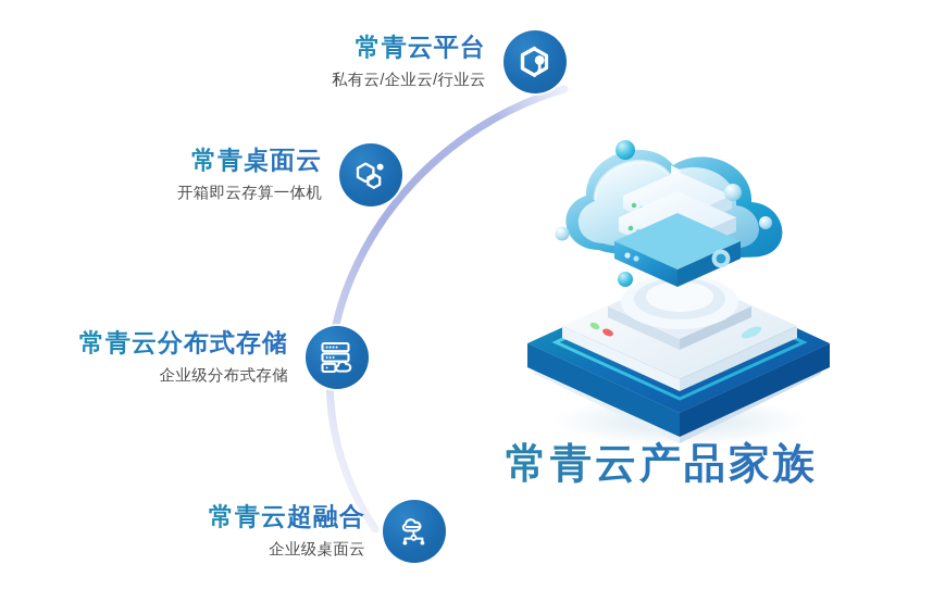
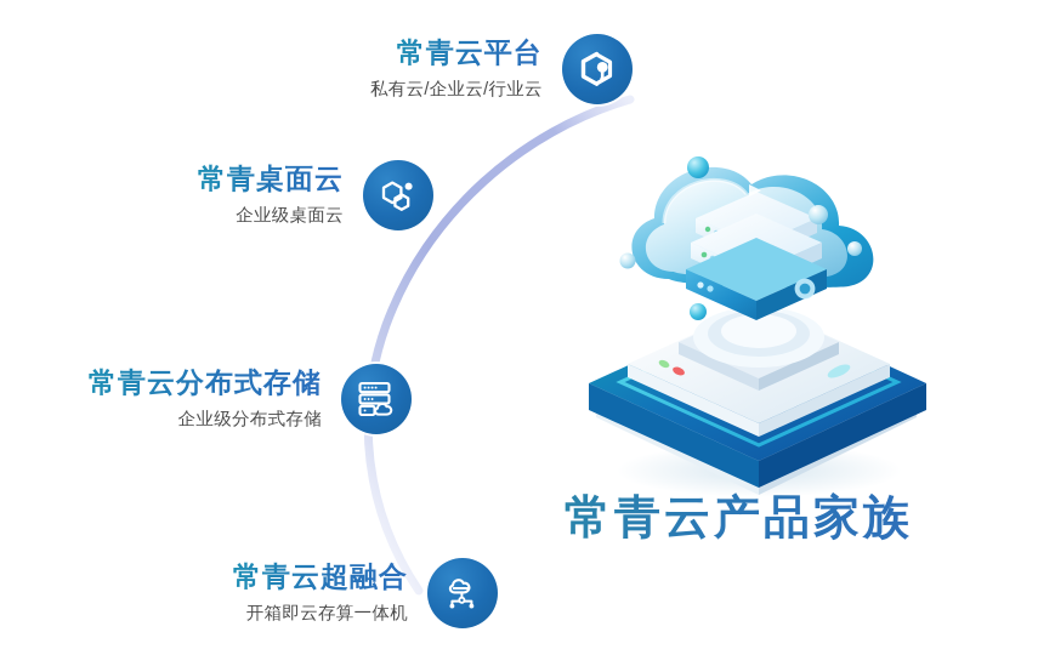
  常青云平台
  私有云/企业云/行业云
  常青桌面云
- 开箱即云存算一体机
+ 企业级桌面云
  常青云分布式存储
  企业级分布式存储
  常青云超融合
- 企业级桌面云
+ 开箱即云存算一体机
  常青云产品家族
